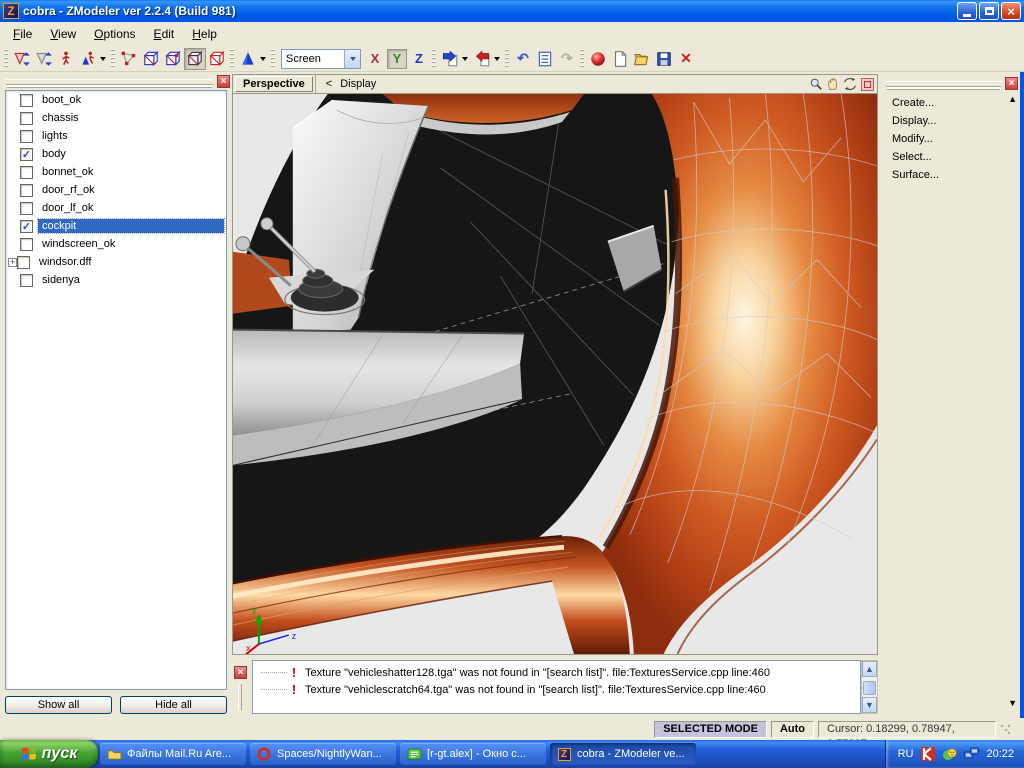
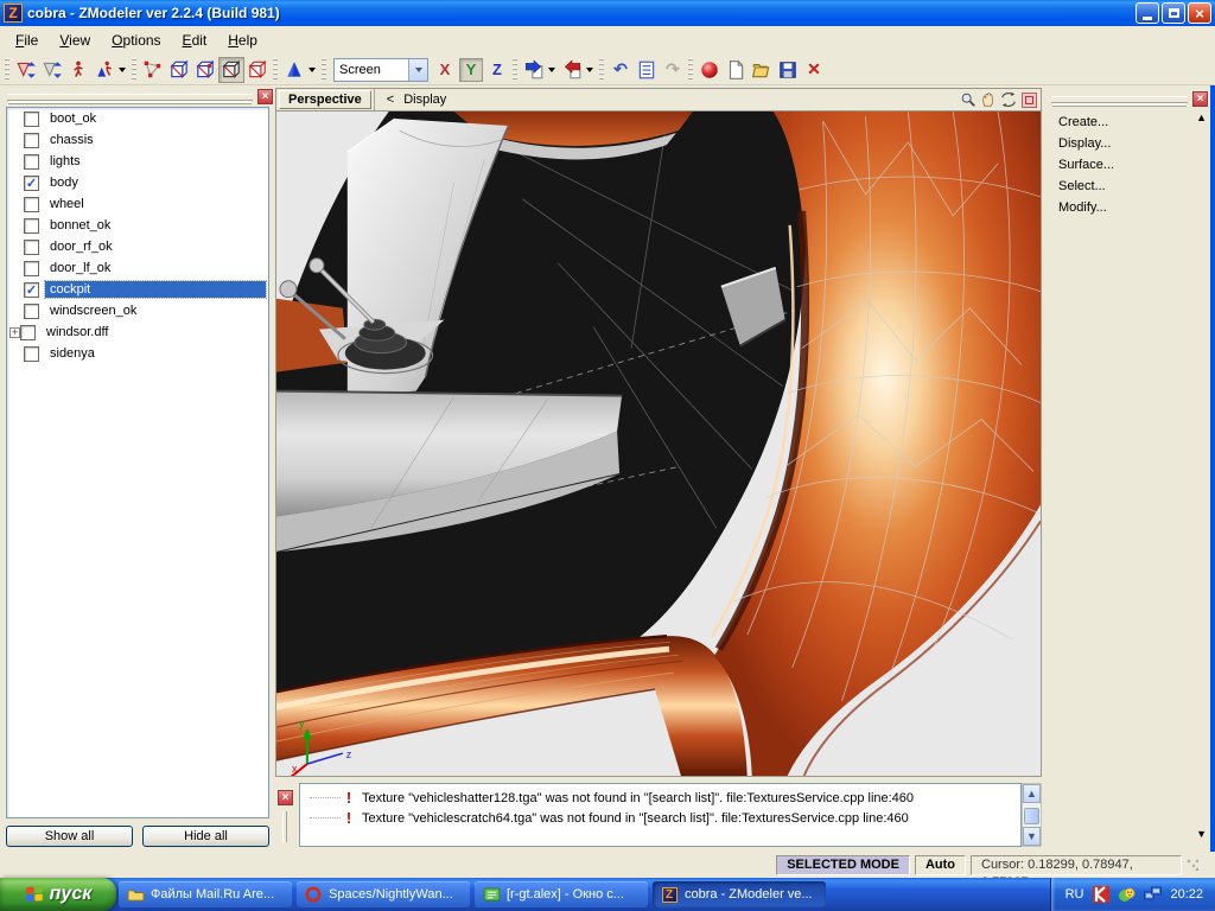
  Z
  cobra - ZModeler ver 2.2.4 (Build 981)
  ×
  File
  View
  Options
  Edit
  Help
  Screen
  X
  Y
  Z
  ↶
  ↷
  ✕
  ×
  boot_ok
  chassis
  lights
  ✓
  body
+ wheel
  bonnet_ok
  door_rf_ok
  door_lf_ok
  ✓
  cockpit
  windscreen_ok
  +
  windsor.dff
  sidenya
  Show all
  Hide all
  Perspective
  <
  Display
  y
  z
  x
  ×
  ▲
  ▼
  Create...
  Display...
- Modify...
+ Surface...
  Select...
- Surface...
+ Modify...
  ×
  !
  Texture "vehicleshatter128.tga" was not found in "[search list]". file:TexturesService.cpp line:460
  !
  Texture "vehiclescratch64.tga" was not found in "[search list]". file:TexturesService.cpp line:460
  ▲
  ▼
  SELECTED MODE
  Auto
  Cursor: 0.18299, 0.78947,
  пуск
  Файлы Mail.Ru Are...
  Spaces/NightlyWan...
  [r-gt.alex] - Окно с...
  Z
  cobra - ZModeler ve...
  RU
  20:22
